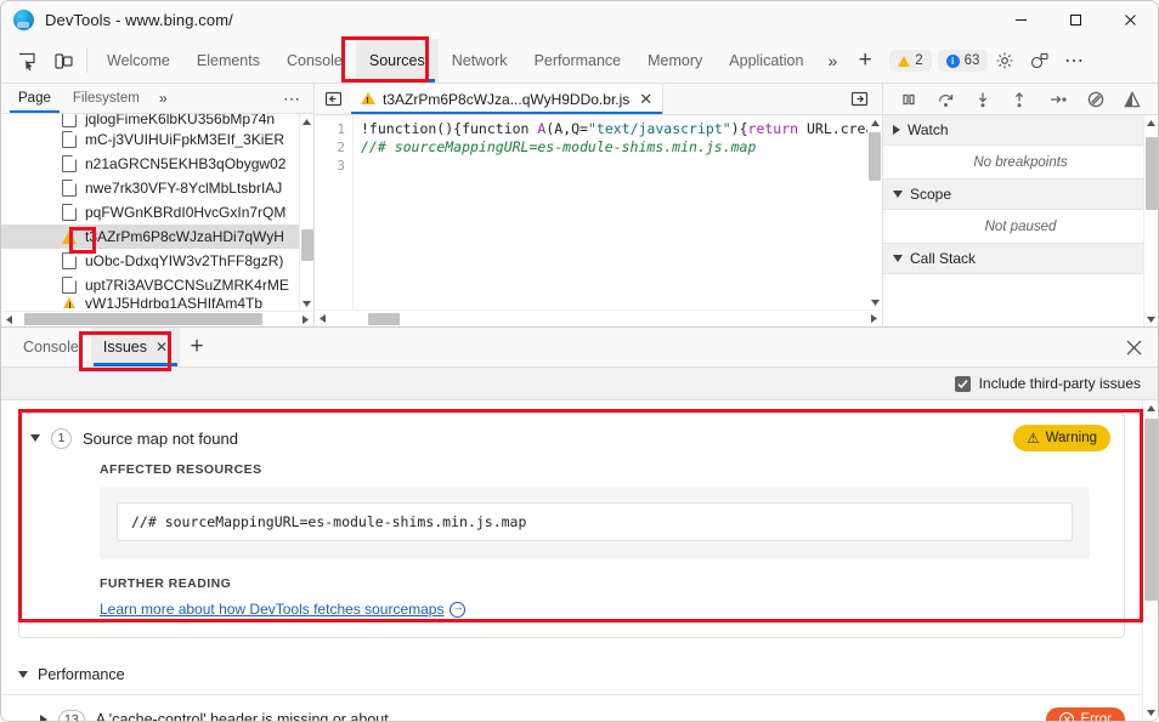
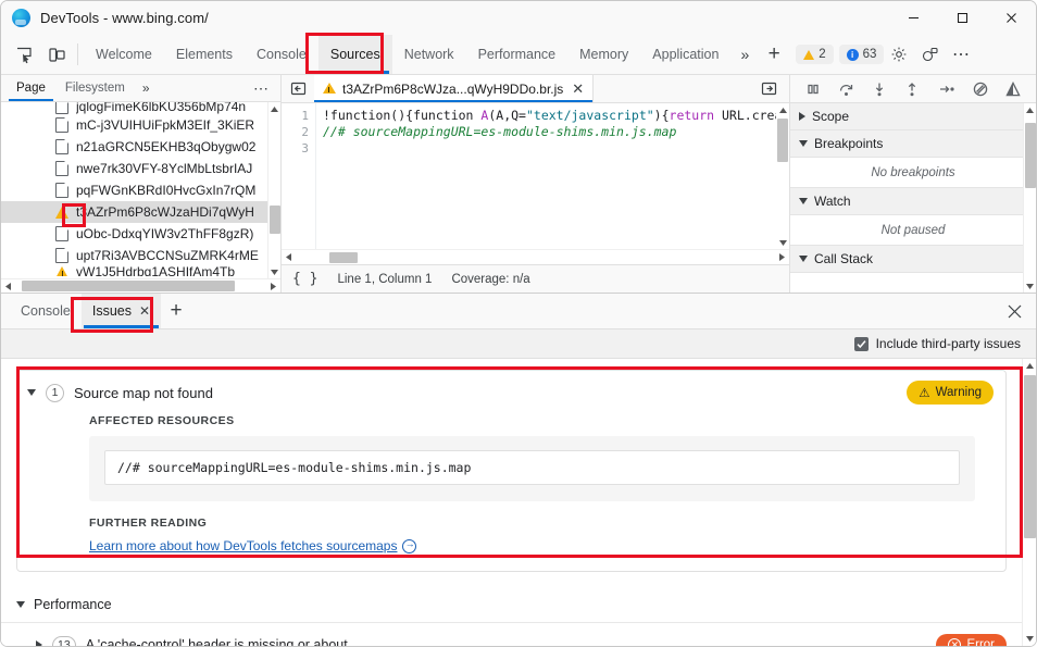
  DevTools - www.bing.com/
  Welcome
  Elements
  Console
  Sources
  Network
  Performance
  Memory
  Application
  »
  +
  2
  i
  63
  ⋯
  Page
  Filesystem
  »
  ⋯
  jqlogFimeK6lbKU356bMp74n
  mC-j3VUIHUiFpkM3EIf_3KiER
  n21aGRCN5EKHB3qObygw02
  nwe7rk30VFY-8YclMbLtsbrIAJ
  pqFWGnKBRdI0HvcGxIn7rQM
  t3AZrPm6P8cWJzaHDi7qWyH
  uObc-DdxqYIW3v2ThFF8gzR)
  upt7Ri3AVBCCNSuZMRK4rME
  vW1J5Hdrbg1ASHIfAm4Tb
  t3AZrPm6P8cWJza...qWyH9DDo.br.js
  ✕
  1
  2
  3
  !function(){function A(A,Q="text/javascript"){return URL.cre
  //# sourceMappingURL=es-module-shims.min.js.map
+ { }
+ Line 1, Column 1
+ Coverage: n/a
- Watch
+ Scope
+ Breakpoints
  No breakpoints
- Scope
+ Watch
  Not paused
  Call Stack
  Console
  Issues
  ✕
  +
  Include third-party issues
  1
  Source map not found
  ⚠
  Warning
  AFFECTED RESOURCES
  //# sourceMappingURL=es-module-shims.min.js.map
  FURTHER READING
  Learn more about how DevTools fetches sourcemaps
  Performance
  13
  A 'cache-control' header is missing or about.
  ✕
  Error
